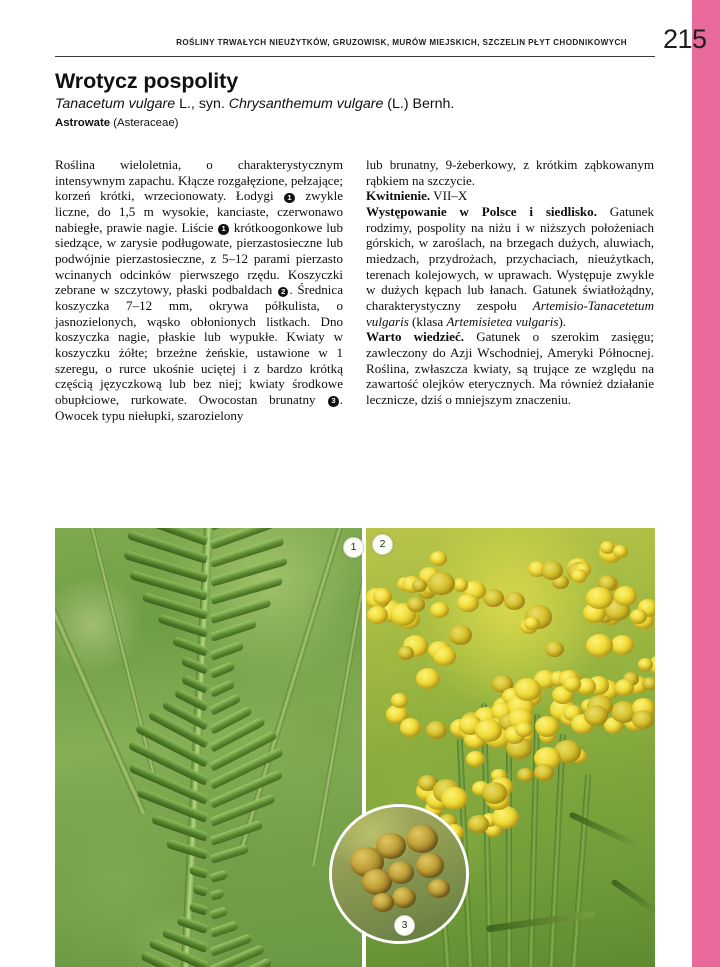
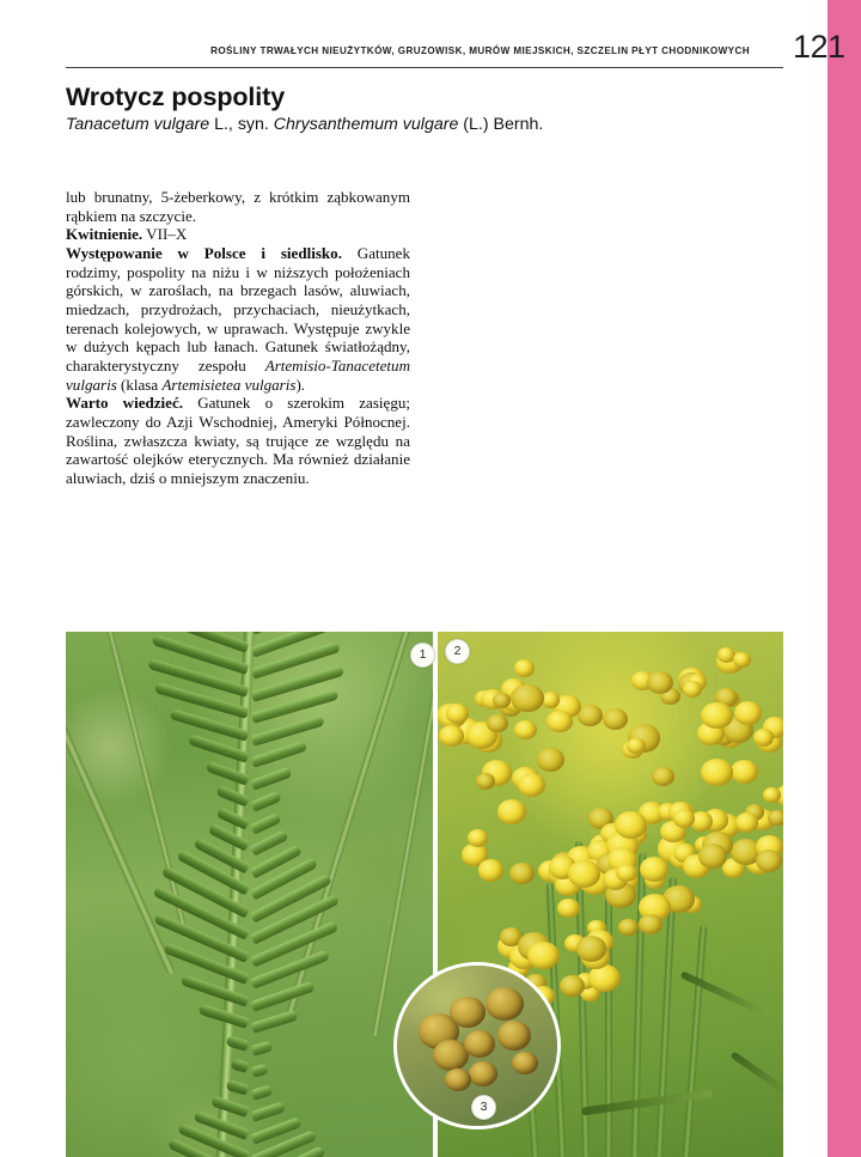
  ROŚLINY TRWAŁYCH NIEUŻYTKÓW, GRUZOWISK, MURÓW MIEJSKICH, SZCZELIN PŁYT CHODNIKOWYCH
- 215
+ 121
  Wrotycz pospolity
  Tanacetum vulgare L., syn. Chrysanthemum vulgare (L.) Bernh.
- Astrowate (Asteraceae)
- Roślina wieloletnia, o charakterystycznym intensywnym zapachu. Kłącze rozgałęzione, pełzające; korzeń krótki, wrzecionowaty. Łodygi 1 zwykle liczne, do 1,5 m wysokie, kanciaste, czerwonawo nabiegłe, prawie nagie. Liście 1 krótkoogonkowe lub siedzące, w zarysie podługowate, pierzastosieczne lub podwójnie pierzastosieczne, z 5–12 parami pierzasto wcinanych odcinków pierwszego rzędu. Koszyczki zebrane w szczytowy, płaski podbaldach 2 . Średnica koszyczka 7–12 mm, okrywa półkulista, o jasnozielonych, wąsko obłonionych listkach. Dno koszyczka nagie, płaskie lub wypukłe. Kwiaty w koszyczku żółte; brzeżne żeńskie, ustawione w 1 szeregu, o rurce ukośnie uciętej i z bardzo krótką częścią języczkową lub bez niej; kwiaty środkowe obupłciowe, rurkowate. Owocostan brunatny 3 . Owocek typu niełupki, szarozielony
- lub brunatny, 9-żeberkowy, z krótkim ząbkowanym rąbkiem na szczycie.
+ lub brunatny, 5-żeberkowy, z krótkim ząbkowanym rąbkiem na szczycie.
  Kwitnienie. VII–X
- Występowanie w Polsce i siedlisko. Gatunek rodzimy, pospolity na niżu i w niższych położeniach górskich, w zaroślach, na brzegach dużych, aluwiach, miedzach, przydrożach, przychaciach, nieużytkach, terenach kolejowych, w uprawach. Występuje zwykle w dużych kępach lub łanach. Gatunek światłożądny, charakterystyczny zespołu Artemisio-Tanacetetum vulgaris (klasa Artemisietea vulgaris).
+ Występowanie w Polsce i siedlisko. Gatunek rodzimy, pospolity na niżu i w niższych położeniach górskich, w zaroślach, na brzegach lasów, aluwiach, miedzach, przydrożach, przychaciach, nieużytkach, terenach kolejowych, w uprawach. Występuje zwykle w dużych kępach lub łanach. Gatunek światłożądny, charakterystyczny zespołu Artemisio-Tanacetetum vulgaris (klasa Artemisietea vulgaris).
- Warto wiedzieć. Gatunek o szerokim zasięgu; zawleczony do Azji Wschodniej, Ameryki Północnej. Roślina, zwłaszcza kwiaty, są trujące ze względu na zawartość olejków eterycznych. Ma również działanie lecznicze, dziś o mniejszym znaczeniu.
+ Warto wiedzieć. Gatunek o szerokim zasięgu; zawleczony do Azji Wschodniej, Ameryki Północnej. Roślina, zwłaszcza kwiaty, są trujące ze względu na zawartość olejków eterycznych. Ma również działanie aluwiach, dziś o mniejszym znaczeniu.
  1
  2
  3
